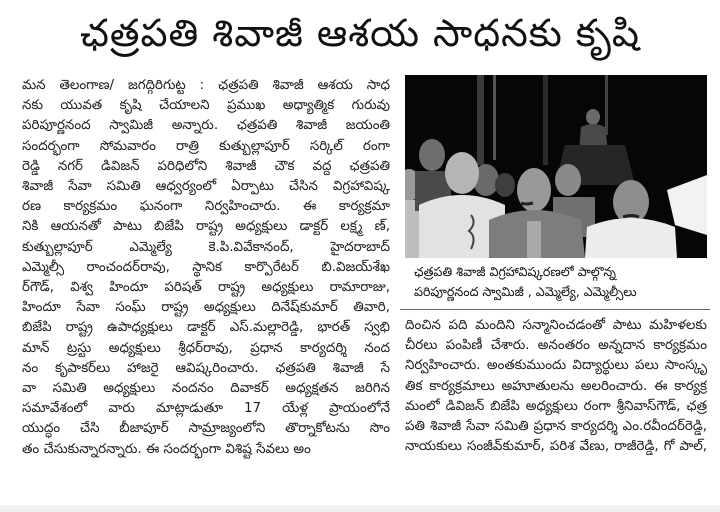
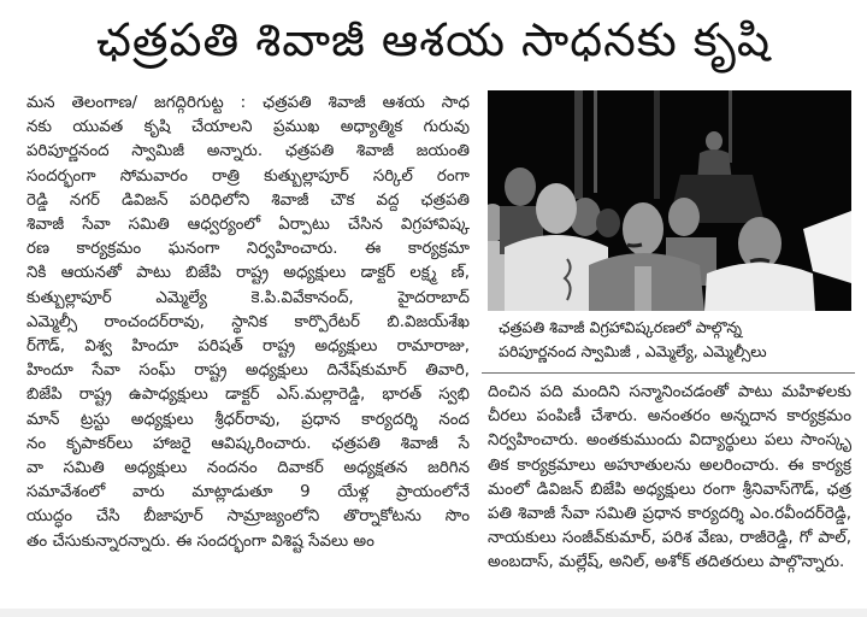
  ఛత్రపతి శివాజీ ఆశయ సాధనకు కృషి
  మన తెలంగాణ/ జగద్గిరిగుట్ట : ఛత్రపతి శివాజీ ఆశయ సాధ
  నకు యువత కృషి చేయాలని ప్రముఖ అధ్యాత్మిక గురువు
  పరిపూర్ణనంద స్వామిజీ అన్నారు. ఛత్రపతి శివాజీ జయంతి
  సందర్భంగా సోమవారం రాత్రి కుత్బుల్లాపూర్ సర్కిల్ రంగా
  రెడ్డి నగర్ డివిజన్ పరిధిలోని శివాజీ చౌక వద్ద ఛత్రపతి
  శివాజీ సేవా సమితి ఆధ్వర్యంలో ఏర్పాటు చేసిన విగ్రహావిష్క
  రణ కార్యక్రమం ఘనంగా నిర్వహించారు. ఈ కార్యక్రమా
  నికి ఆయనతో పాటు బిజేపి రాష్ట్ర అధ్యక్షులు డాక్టర్ లక్ష్మ ణ్,
  కుత్బుల్లాపూర్ ఎమ్మెల్యే కె.పి.వివేకానంద్, హైదరాబాద్
  ఎమ్మెల్సీ రాంచందర్‌రావు, స్థానిక కార్పొరేటర్ బి.విజయ్‌శేఖ
  ర్‌గౌడ్, విశ్వ హిందూ పరిషత్ రాష్ట్ర అధ్యక్షులు రామారాజు,
  హిందూ సేవా సంఘ్ రాష్ట్ర అధ్యక్షులు దినేష్‌కుమార్ తివారి,
  బిజేపి రాష్ట్ర ఉపాధ్యక్షులు డాక్టర్ ఎస్.మల్లారెడ్డి, భారత్ స్వభి
  మాన్ ట్రస్టు అధ్యక్షులు శ్రీధర్‌రావు, ప్రధాన కార్యదర్శి నంద
  నం కృపాకర్‌లు హాజరై ఆవిష్కరించారు. ఛత్రపతి శివాజీ సే
  వా సమితి అధ్యక్షులు నందనం దివాకర్ అధ్యక్షతన జరిగిన
- సమావేశంలో వారు మాట్లాడుతూ 17 యేళ్ల ప్రాయంలోనే
+ సమావేశంలో వారు మాట్లాడుతూ 9 యేళ్ల ప్రాయంలోనే
  యుద్ధం చేసి బీజాపూర్ సామ్రాజ్యంలోని తొర్నాకోటను సొం
  తం చేసుకున్నారన్నారు. ఈ సందర్భంగా విశిష్ట సేవలు అం
  ఛత్రపతి శివాజీ విగ్రహావిష్కరణలో పాల్గొన్న
  పరిపూర్ణనంద స్వామిజీ , ఎమ్మెల్యే, ఎమ్మెల్సీలు
  దించిన పది మందిని సన్మానించడంతో పాటు మహిళలకు
  చీరలు పంపిణీ చేశారు. అనంతరం అన్నదాన కార్యక్రమం
  నిర్వహించారు. అంతకుముందు విద్యార్థులు పలు సాంస్కృ
  తిక కార్యక్రమాలు అహూతులను అలరించారు. ఈ కార్యక్ర
  మంలో డివిజన్ బిజేపి అధ్యక్షులు రంగా శ్రీనివాస్‌గౌడ్, ఛత్ర
  పతి శివాజీ సేవా సమితి ప్రధాన కార్యదర్శి ఎం.రవీందర్‌రెడ్డి,
  నాయకులు సంజీవ్‌కుమార్, పరిశ వేణు, రాజీరెడ్డి, గో పాల్,
+ అంబదాస్, మల్లేష్, అనిల్, అశోక్ తదితరులు పాల్గొన్నారు.
